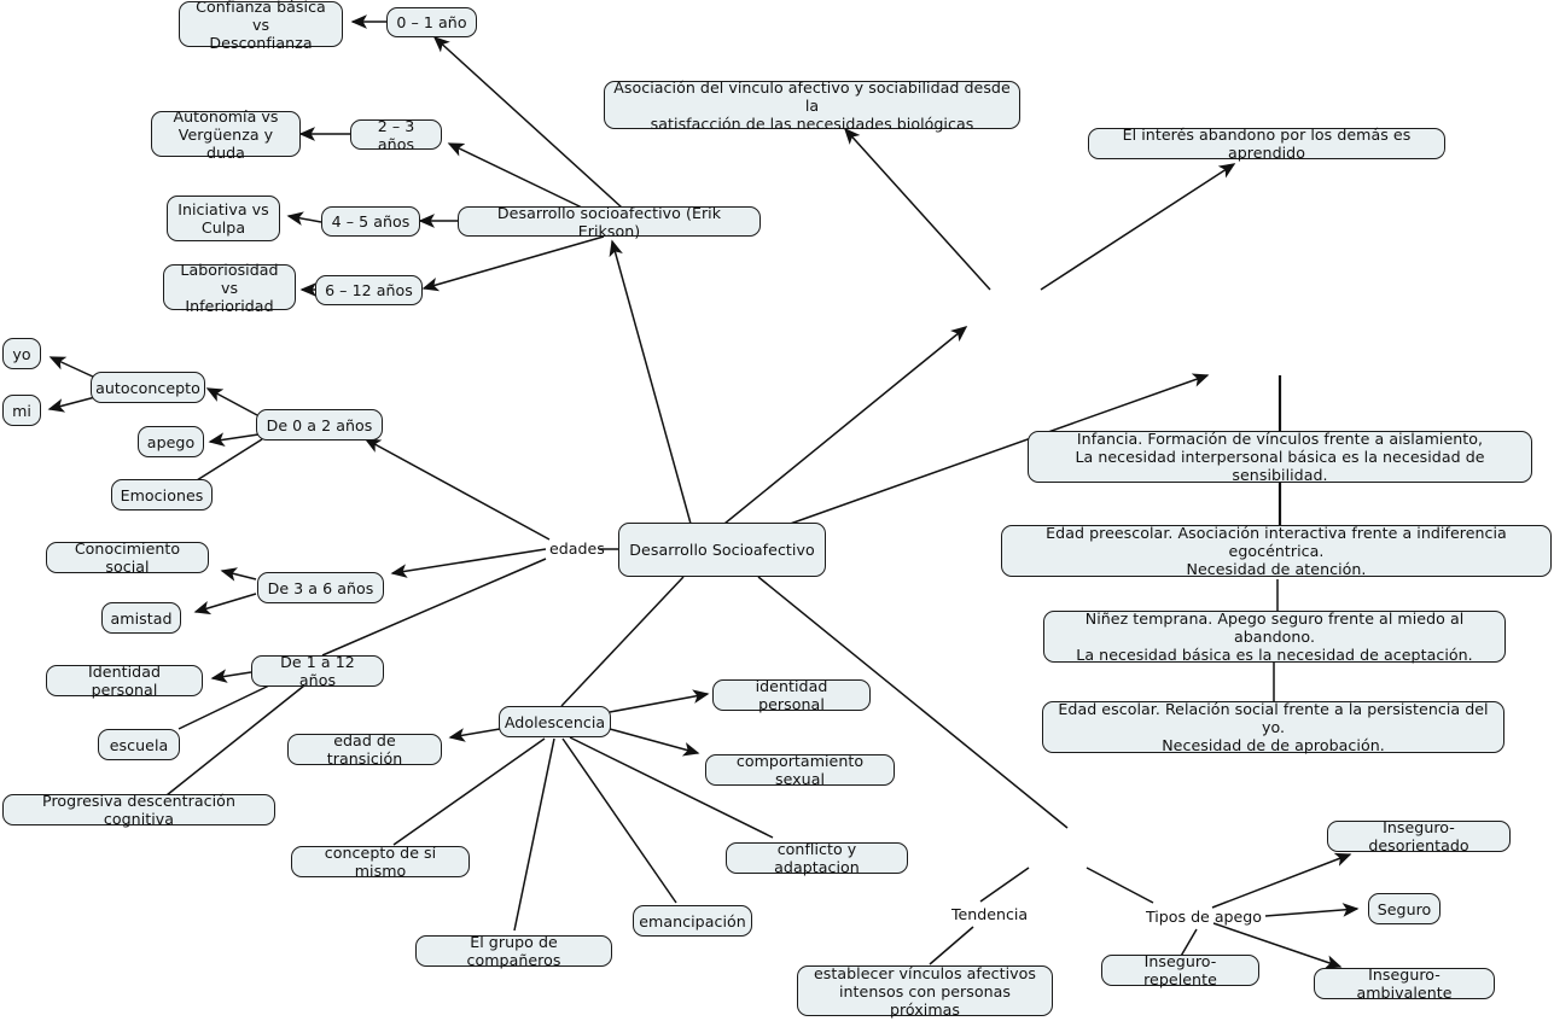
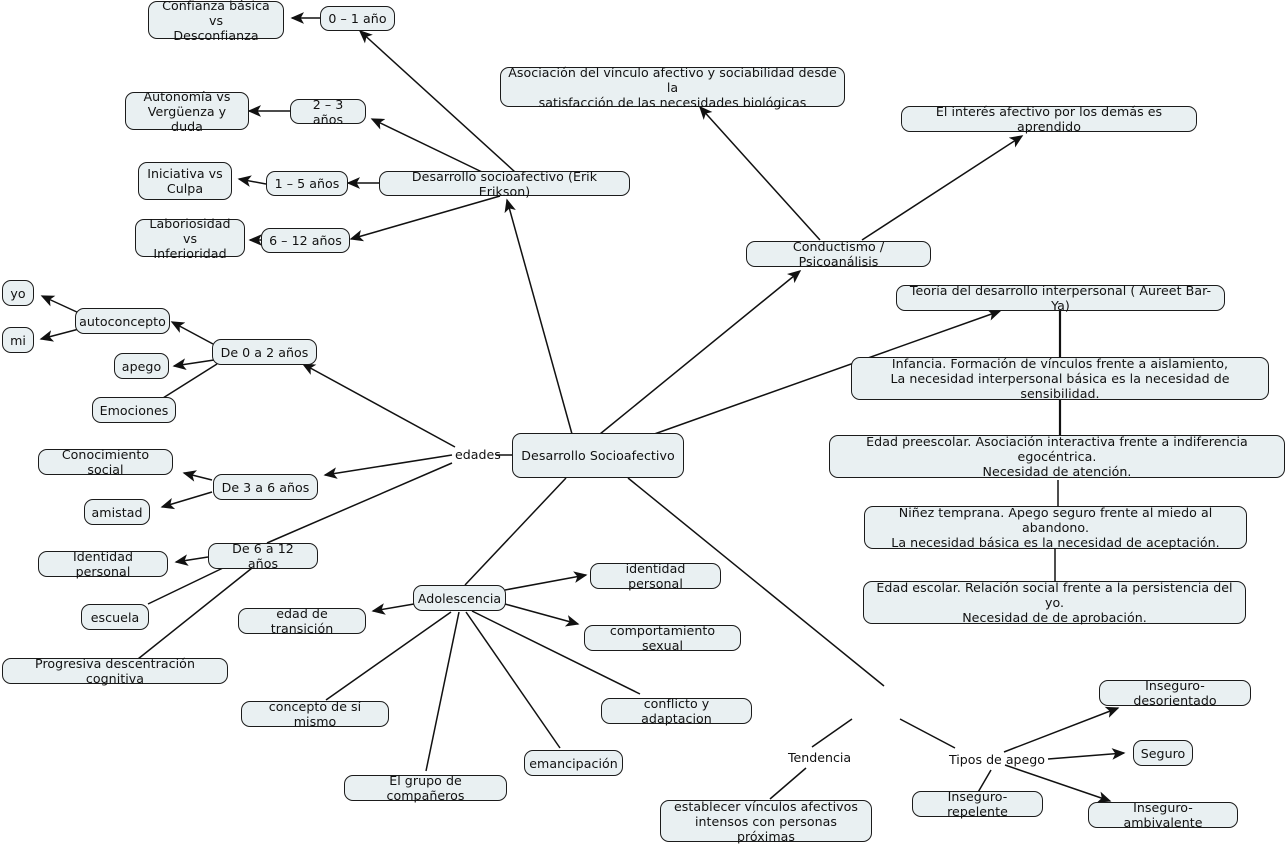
  Confianza básica vs
  Desconfianza
  0 – 1 año
  Autonomía vs
  Vergüenza y duda
  2 – 3 años
  Iniciativa vs
  Culpa
- 4 – 5 años
+ 1 – 5 años
  Laboriosidad vs
  Inferioridad
  6 – 12 años
  Desarrollo socioafectivo (Erik Erikson)
  Asociación del vínculo afectivo y sociabilidad desde la
  satisfacción de las necesidades biológicas
- El interés abandono por los demás es aprendido
+ El interés afectivo por los demás es aprendido
+ Conductismo / Psicoanálisis
+ Teoría del desarrollo interpersonal ( Aureet Bar-Ya)
  Infancia. Formación de vínculos frente a aislamiento,
  La necesidad interpersonal básica es la necesidad de sensibilidad.
  Edad preescolar. Asociación interactiva frente a indiferencia egocéntrica.
  Necesidad de atención.
  Niñez temprana. Apego seguro frente al miedo al abandono.
  La necesidad básica es la necesidad de aceptación.
  Edad escolar. Relación social frente a la persistencia del yo.
  Necesidad de de aprobación.
  Desarrollo Socioafectivo
  edades
  yo
  mi
  autoconcepto
  apego
  Emociones
  De 0 a 2 años
  Conocimiento social
  amistad
  De 3 a 6 años
  Identidad personal
  escuela
  Progresiva descentración cognitiva
- De 1 a 12 años
+ De 6 a 12 años
  Adolescencia
  edad de transición
  concepto de sí mismo
  El grupo de compañeros
  emancipación
  identidad personal
  comportamiento sexual
  conflicto y adaptacion
  Tendencia
  Tipos de apego
  establecer vínculos afectivos
  intensos con personas próximas
  Inseguro-desorientado
  Seguro
  Inseguro-repelente
  Inseguro-ambivalente
